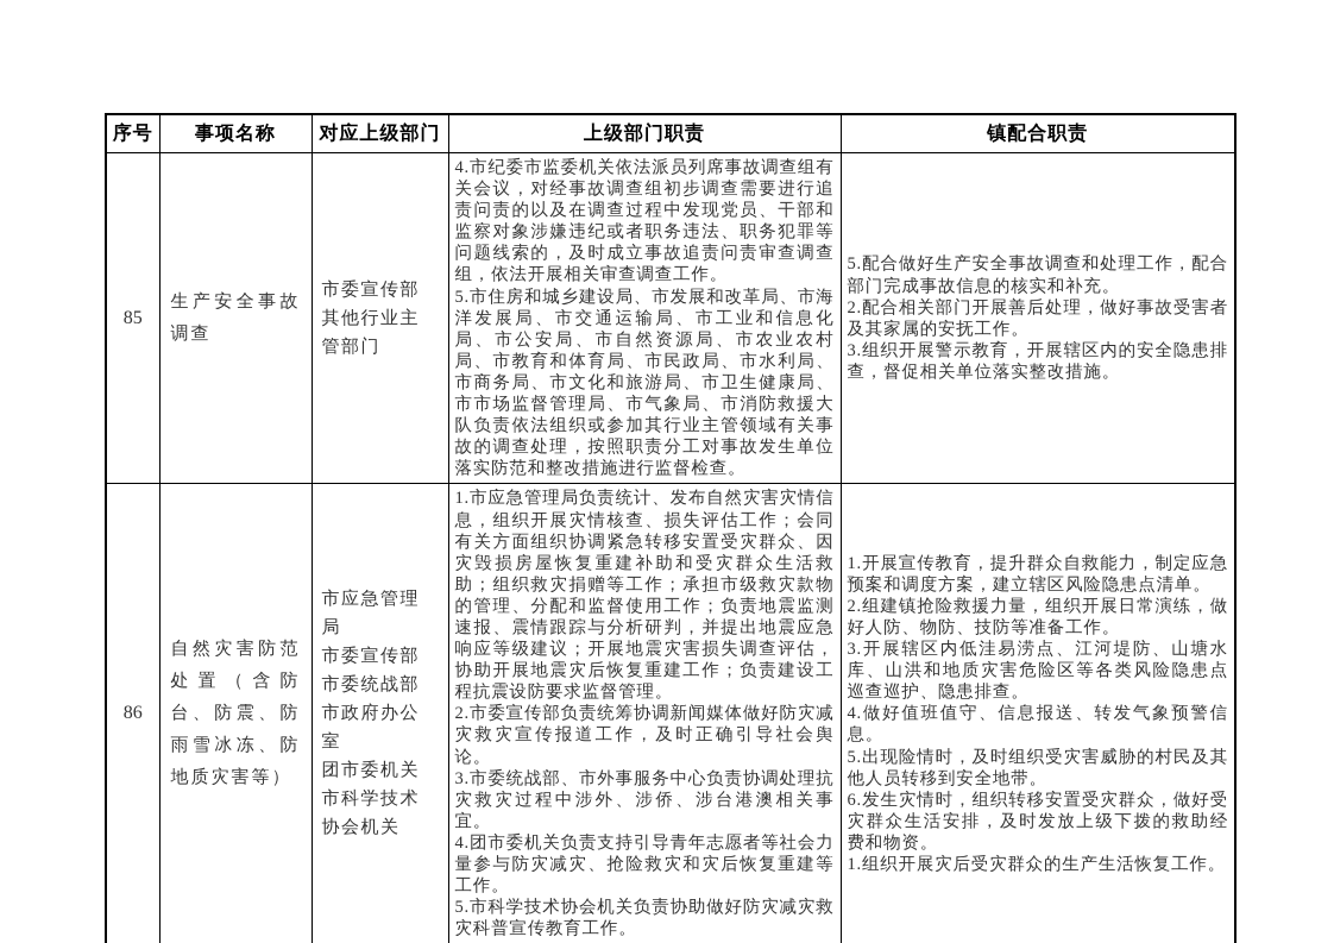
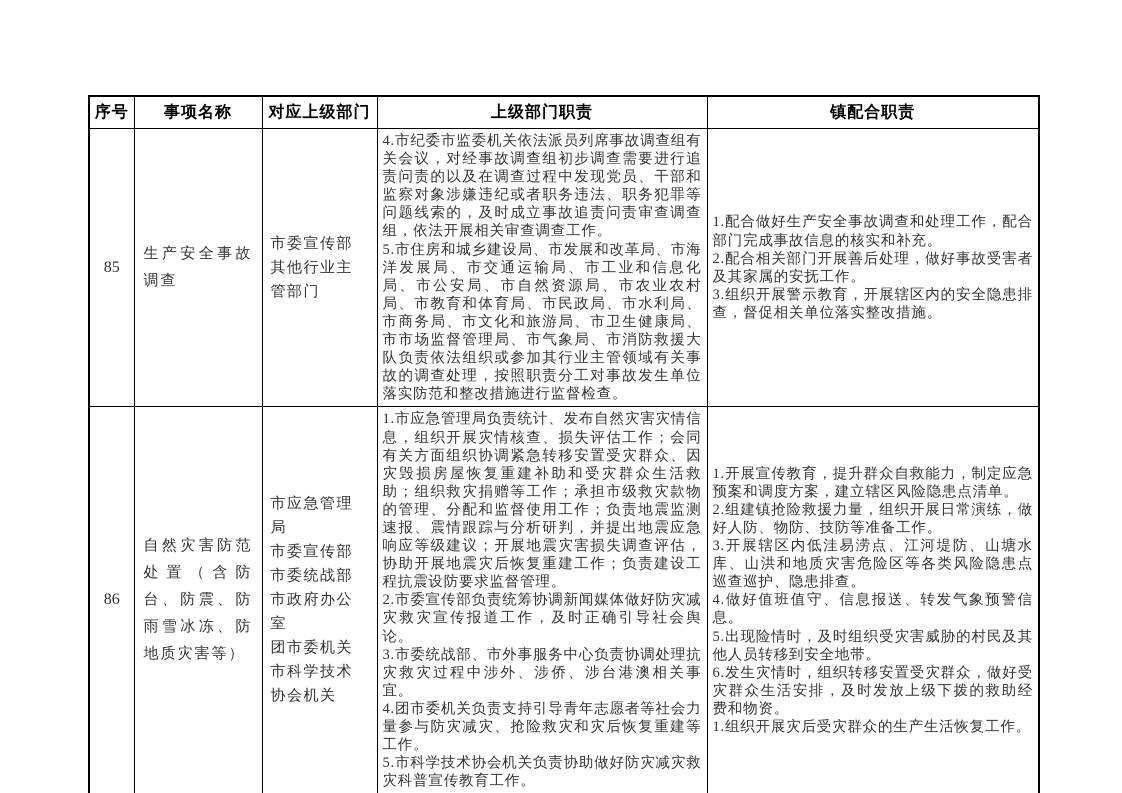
  序号	事项名称	对应上级部门	上级部门职责	镇配合职责
- 85	生产安全事故调查	市委宣传部 其他行业主管部门	4.市纪委市监委机关依法派员列席事故调查组有关会议，对经事故调查组初步调查需要进行追责问责的以及在调查过程中发现党员、干部和监察对象涉嫌违纪或者职务违法、职务犯罪等问题线索的，及时成立事故追责问责审查调查组，依法开展相关审查调查工作。 5.市住房和城乡建设局、市发展和改革局、市海洋发展局、市交通运输局、市工业和信息化局、市公安局、市自然资源局、市农业农村局、市教育和体育局、市民政局、市水利局、市商务局、市文化和旅游局、市卫生健康局、市市场监督管理局、市气象局、市消防救援大队负责依法组织或参加其行业主管领域有关事故的调查处理，按照职责分工对事故发生单位落实防范和整改措施进行监督检查。	5.配合做好生产安全事故调查和处理工作，配合部门完成事故信息的核实和补充。 2.配合相关部门开展善后处理，做好事故受害者及其家属的安抚工作。 3.组织开展警示教育，开展辖区内的安全隐患排查，督促相关单位落实整改措施。
+ 85	生产安全事故调查	市委宣传部 其他行业主管部门	4.市纪委市监委机关依法派员列席事故调查组有关会议，对经事故调查组初步调查需要进行追责问责的以及在调查过程中发现党员、干部和监察对象涉嫌违纪或者职务违法、职务犯罪等问题线索的，及时成立事故追责问责审查调查组，依法开展相关审查调查工作。 5.市住房和城乡建设局、市发展和改革局、市海洋发展局、市交通运输局、市工业和信息化局、市公安局、市自然资源局、市农业农村局、市教育和体育局、市民政局、市水利局、市商务局、市文化和旅游局、市卫生健康局、市市场监督管理局、市气象局、市消防救援大队负责依法组织或参加其行业主管领域有关事故的调查处理，按照职责分工对事故发生单位落实防范和整改措施进行监督检查。	1.配合做好生产安全事故调查和处理工作，配合部门完成事故信息的核实和补充。 2.配合相关部门开展善后处理，做好事故受害者及其家属的安抚工作。 3.组织开展警示教育，开展辖区内的安全隐患排查，督促相关单位落实整改措施。
  86	自然灾害防范处置（含防台、防震、防雨雪冰冻、防地质灾害等）	市应急管理局 市委宣传部 市委统战部 市政府办公室 团市委机关 市科学技术协会机关	1.市应急管理局负责统计、发布自然灾害灾情信息，组织开展灾情核查、损失评估工作；会同有关方面组织协调紧急转移安置受灾群众、因灾毁损房屋恢复重建补助和受灾群众生活救助；组织救灾捐赠等工作；承担市级救灾款物的管理、分配和监督使用工作；负责地震监测速报、震情跟踪与分析研判，并提出地震应急响应等级建议；开展地震灾害损失调查评估，协助开展地震灾后恢复重建工作；负责建设工程抗震设防要求监督管理。 2.市委宣传部负责统筹协调新闻媒体做好防灾减灾救灾宣传报道工作，及时正确引导社会舆论。 3.市委统战部、市外事服务中心负责协调处理抗灾救灾过程中涉外、涉侨、涉台港澳相关事宜。 4.团市委机关负责支持引导青年志愿者等社会力量参与防灾减灾、抢险救灾和灾后恢复重建等工作。 5.市科学技术协会机关负责协助做好防灾减灾救灾科普宣传教育工作。	1.开展宣传教育，提升群众自救能力，制定应急预案和调度方案，建立辖区风险隐患点清单。 2.组建镇抢险救援力量，组织开展日常演练，做好人防、物防、技防等准备工作。 3.开展辖区内低洼易涝点、江河堤防、山塘水库、山洪和地质灾害危险区等各类风险隐患点巡查巡护、隐患排查。 4.做好值班值守、信息报送、转发气象预警信息。 5.出现险情时，及时组织受灾害威胁的村民及其他人员转移到安全地带。 6.发生灾情时，组织转移安置受灾群众，做好受灾群众生活安排，及时发放上级下拨的救助经费和物资。 1.组织开展灾后受灾群众的生产生活恢复工作。
